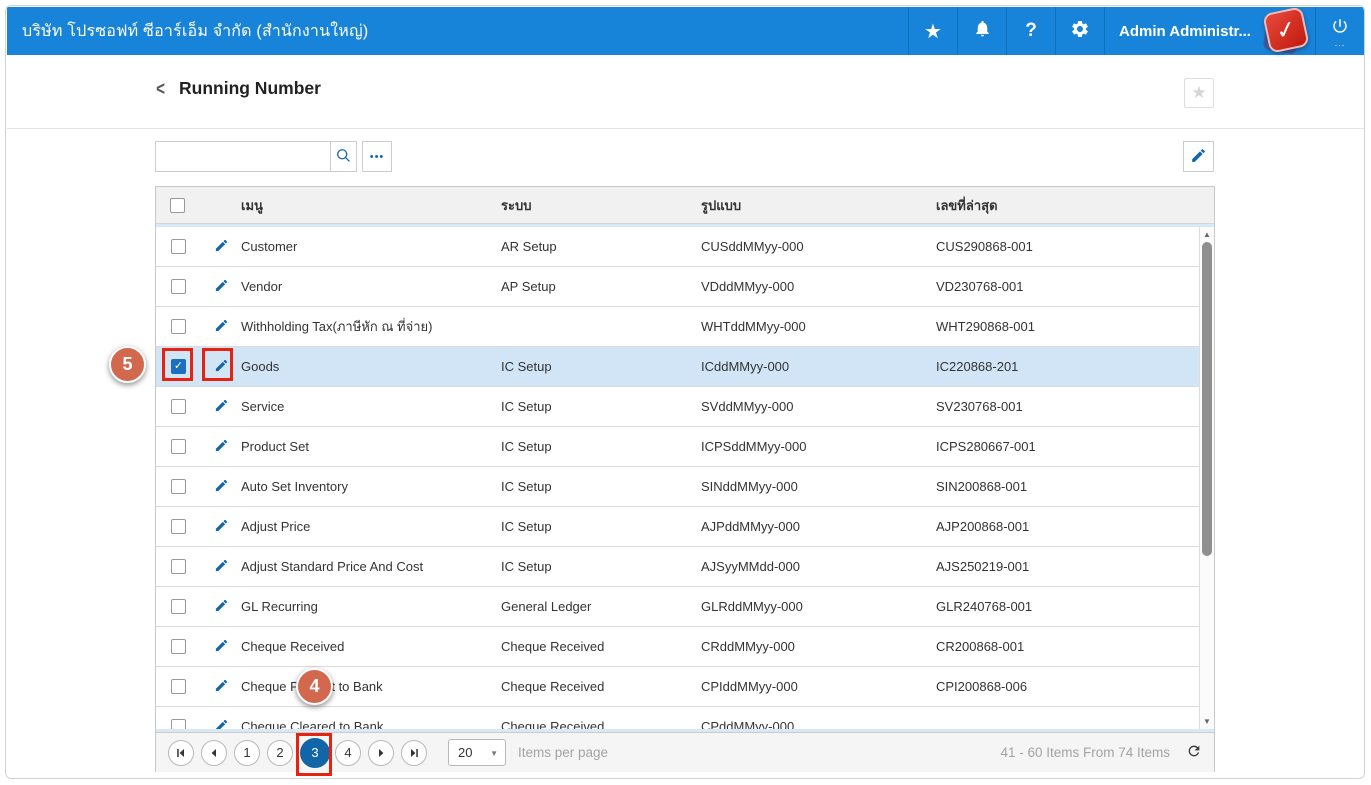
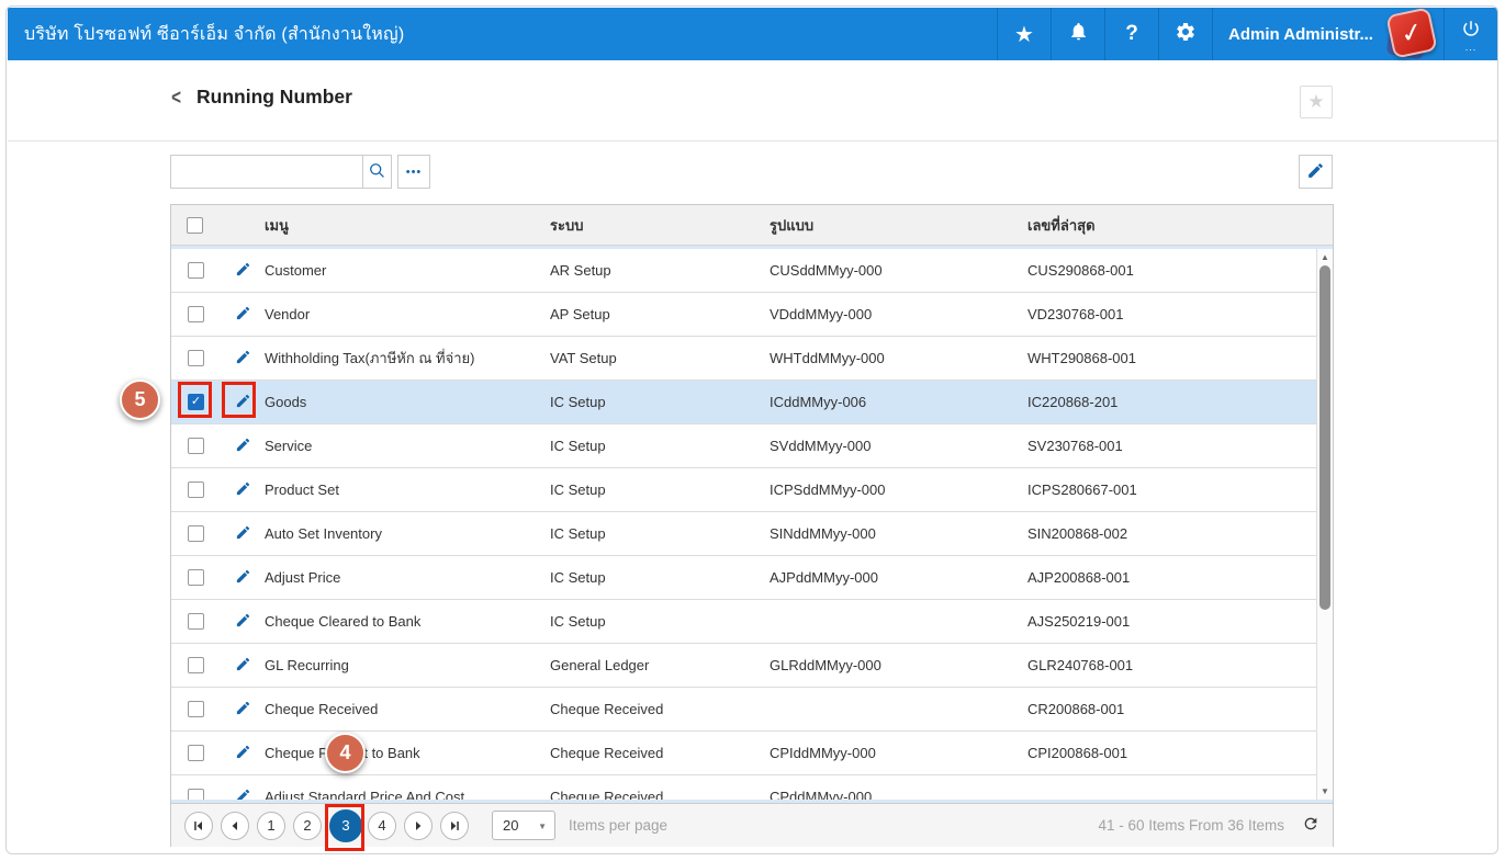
  บริษัท โปรซอฟท์ ซีอาร์เอ็ม จำกัด (สำนักงานใหญ่)
  ★
  ?
  Admin Administr...
  ...
  <
  Running Number
  ★
  •••
  เมนู
  ระบบ
  รูปแบบ
  เลขที่ล่าสุด
  Customer
  AR Setup
  CUSddMMyy-000
  CUS290868-001
  Vendor
  AP Setup
  VDddMMyy-000
  VD230768-001
  Withholding Tax(ภาษีหัก ณ ที่จ่าย)
+ VAT Setup
  WHTddMMyy-000
  WHT290868-001
  ✓
  Goods
  IC Setup
- ICddMMyy-000
+ ICddMMyy-006
  IC220868-201
  Service
  IC Setup
  SVddMMyy-000
  SV230768-001
  Product Set
  IC Setup
  ICPSddMMyy-000
  ICPS280667-001
  Auto Set Inventory
  IC Setup
  SINddMMyy-000
- SIN200868-001
+ SIN200868-002
  Adjust Price
  IC Setup
  AJPddMMyy-000
  AJP200868-001
- Adjust Standard Price And Cost
+ Cheque Cleared to Bank
  IC Setup
- AJSyyMMdd-000
  AJS250219-001
  GL Recurring
  General Ledger
  GLRddMMyy-000
  GLR240768-001
  Cheque Received
  Cheque Received
- CRddMMyy-000
  CR200868-001
  Cheque Pt to Bank
  Cheque Received
  CPIddMMyy-000
- CPI200868-006
+ CPI200868-001
- Cheque Cleared to Bank
+ Adjust Standard Price And Cost
  Cheque Received
  CPddMMyy-000
  ▲
  ▼
  1
  2
  3
  4
  20
  ▼
  Items per page
- 41 - 60 Items From 74 Items
+ 41 - 60 Items From 36 Items
  5
  4
